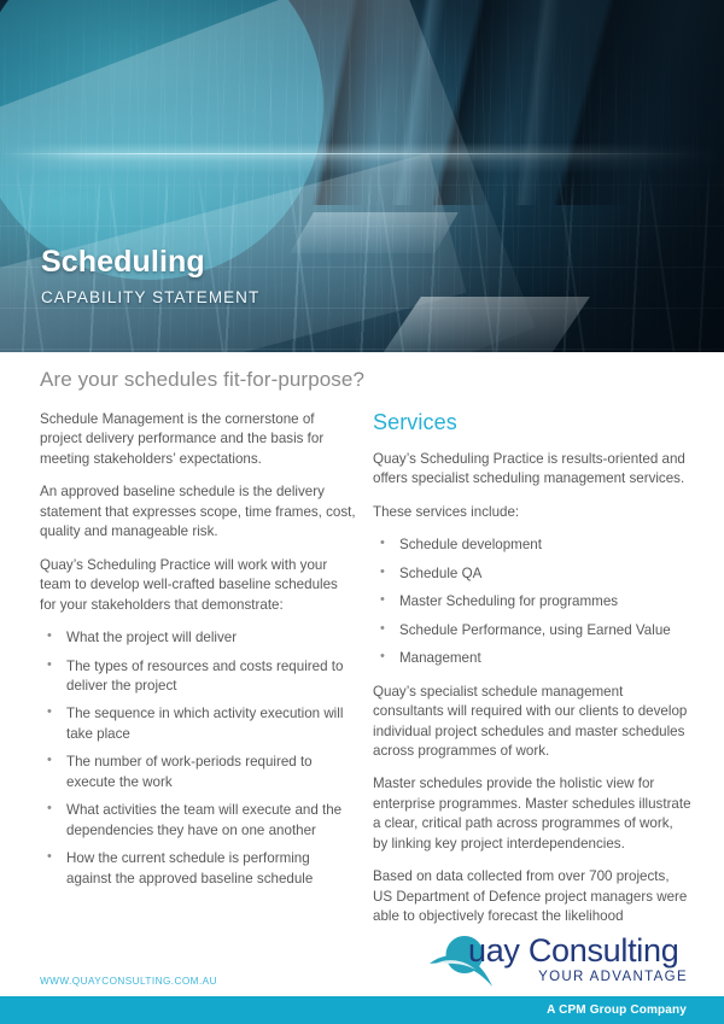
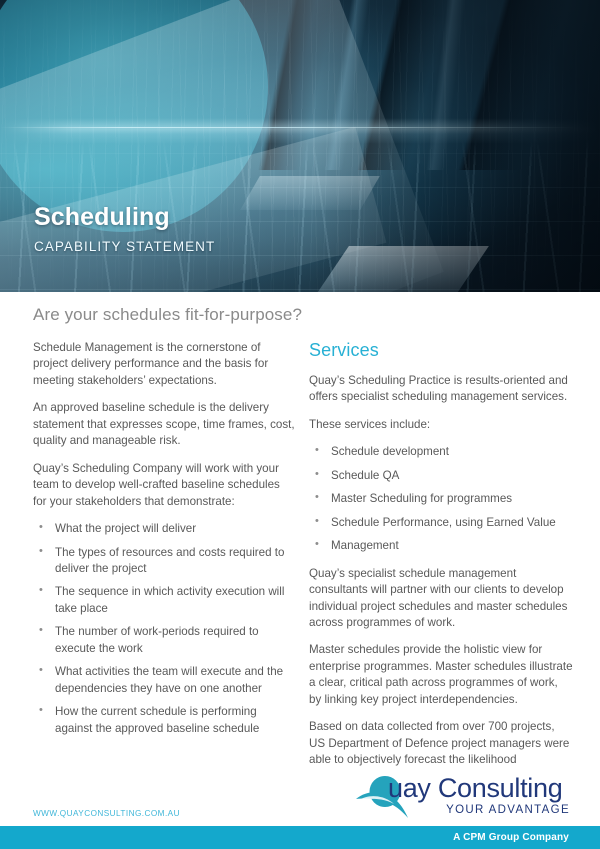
  Scheduling
  CAPABILITY STATEMENT
  Are your schedules fit-for-purpose?
  Schedule Management is the cornerstone of project delivery performance and the basis for meeting stakeholders’ expectations.
  An approved baseline schedule is the delivery statement that expresses scope, time frames, cost, quality and manageable risk.
- Quay’s Scheduling Practice will work with your team to develop well-crafted baseline schedules for your stakeholders that demonstrate:
+ Quay’s Scheduling Company will work with your team to develop well-crafted baseline schedules for your stakeholders that demonstrate:
  What the project will deliver
  The types of resources and costs required to deliver the project
  The sequence in which activity execution will take place
  The number of work-periods required to execute the work
  What activities the team will execute and the dependencies they have on one another
  How the current schedule is performing against the approved baseline schedule
  Services
  Quay’s Scheduling Practice is results-oriented and offers specialist scheduling management services.
  These services include:
  Schedule development
  Schedule QA
  Master Scheduling for programmes
  Schedule Performance, using Earned Value
  Management
- Quay’s specialist schedule management consultants will required with our clients to develop individual project schedules and master schedules across programmes of work.
+ Quay’s specialist schedule management consultants will partner with our clients to develop individual project schedules and master schedules across programmes of work.
  Master schedules provide the holistic view for enterprise programmes. Master schedules illustrate a clear, critical path across programmes of work, by linking key project interdependencies.
  Based on data collected from over 700 projects, US Department of Defence project managers were able to objectively forecast the likelihood
  WWW.QUAYCONSULTING.COM.AU
  uay Consulting
  YOUR ADVANTAGE
  A CPM Group Company
